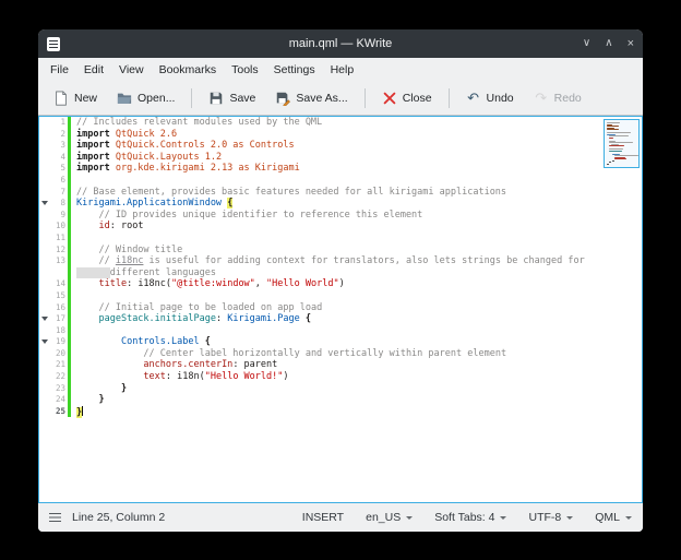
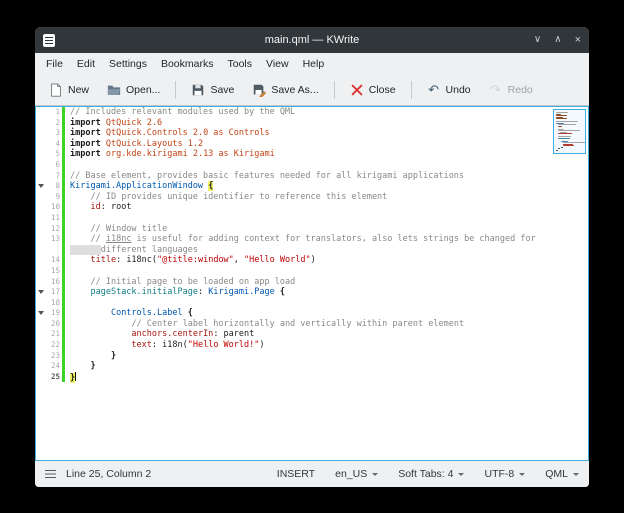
  main.qml — KWrite
  ∨
  ∧
  ×
  File
  Edit
- View
+ Settings
  Bookmarks
  Tools
- Settings
+ View
  Help
  New
  Open...
  Save
  Save As...
  Close
  ↶
  Undo
  ↷
  Redo
  1
  // Includes relevant modules used by the QML
  2
  import QtQuick 2.6
  3
  import QtQuick.Controls 2.0 as Controls
  4
  import QtQuick.Layouts 1.2
  5
  import org.kde.kirigami 2.13 as Kirigami
  6
  7
  // Base element, provides basic features needed for all kirigami applications
  8
  Kirigami.ApplicationWindow {
  9
  // ID provides unique identifier to reference this element
  10
  id: root
  11
  12
  // Window title
  13
  // i18nc is useful for adding context for translators, also lets strings be changed for
  different languages
  14
  title: i18nc("@title:window", "Hello World")
  15
  16
  // Initial page to be loaded on app load
  17
  pageStack.initialPage: Kirigami.Page {
  18
  19
  Controls.Label {
  20
  // Center label horizontally and vertically within parent element
  21
  anchors.centerIn: parent
  22
  text: i18n("Hello World!")
  23
  }
  24
  }
  25
  }
  Line 25, Column 2
  INSERT
  en_US
  Soft Tabs: 4
  UTF-8
  QML
